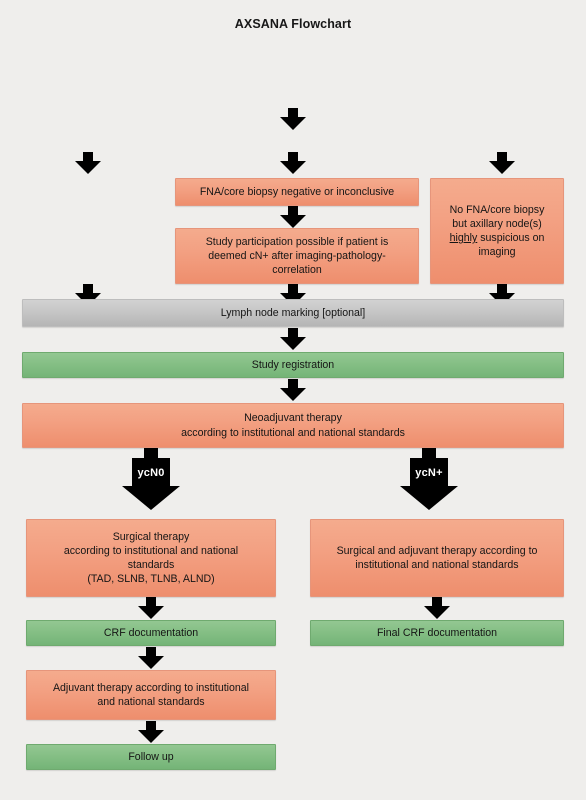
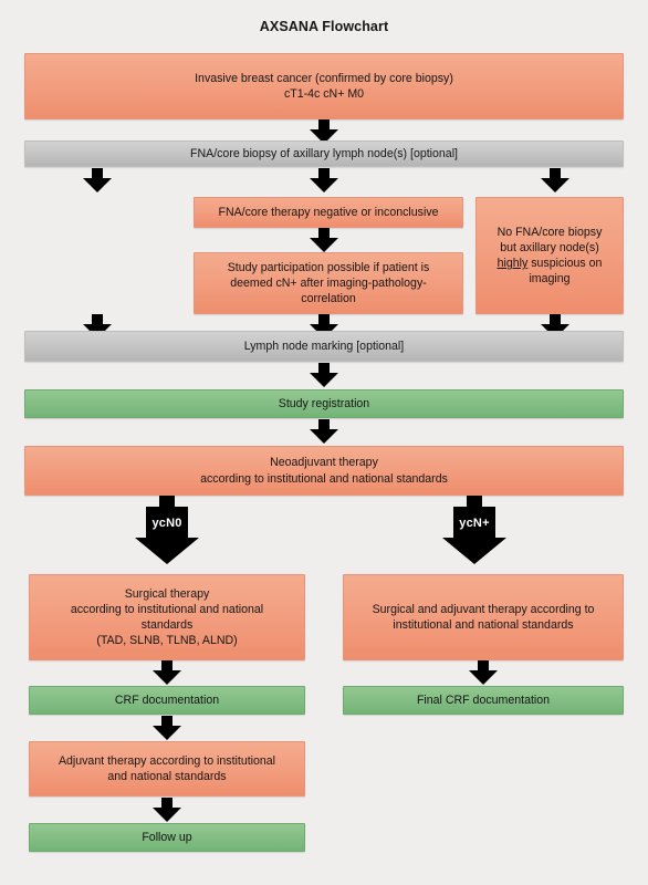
  AXSANA Flowchart
+ Invasive breast cancer (confirmed by core biopsy)
+ cT1-4c cN+ M0
+ FNA/core biopsy of axillary lymph node(s) [optional]
- FNA/core biopsy negative or inconclusive
+ FNA/core therapy negative or inconclusive
  Study participation possible if patient is
  deemed cN+ after imaging-pathology-
  correlation
  No FNA/core biopsy
  but axillary node(s)
  highly suspicious on
  imaging
  Lymph node marking [optional]
  Study registration
  Neoadjuvant therapy
  according to institutional and national standards
  ycN0
  ycN+
  Surgical therapy
  according to institutional and national
  standards
  (TAD, SLNB, TLNB, ALND)
  Surgical and adjuvant therapy according to
  institutional and national standards
  CRF documentation
  Final CRF documentation
  Adjuvant therapy according to institutional
  and national standards
  Follow up
